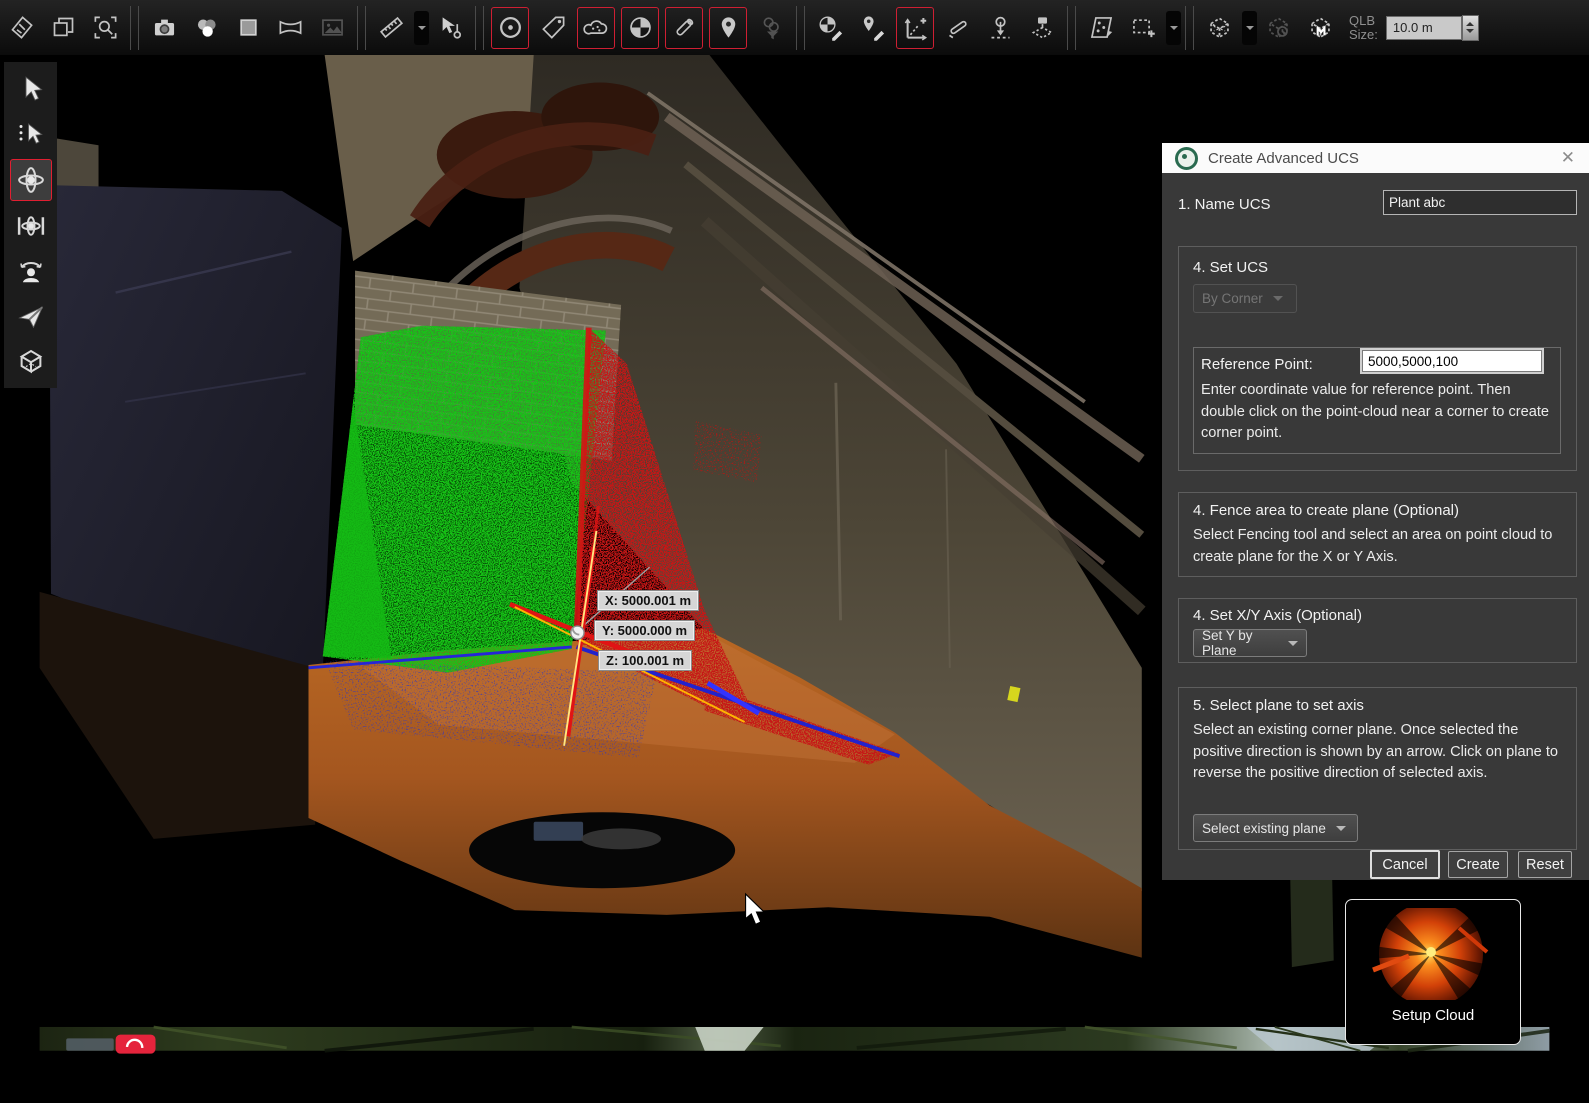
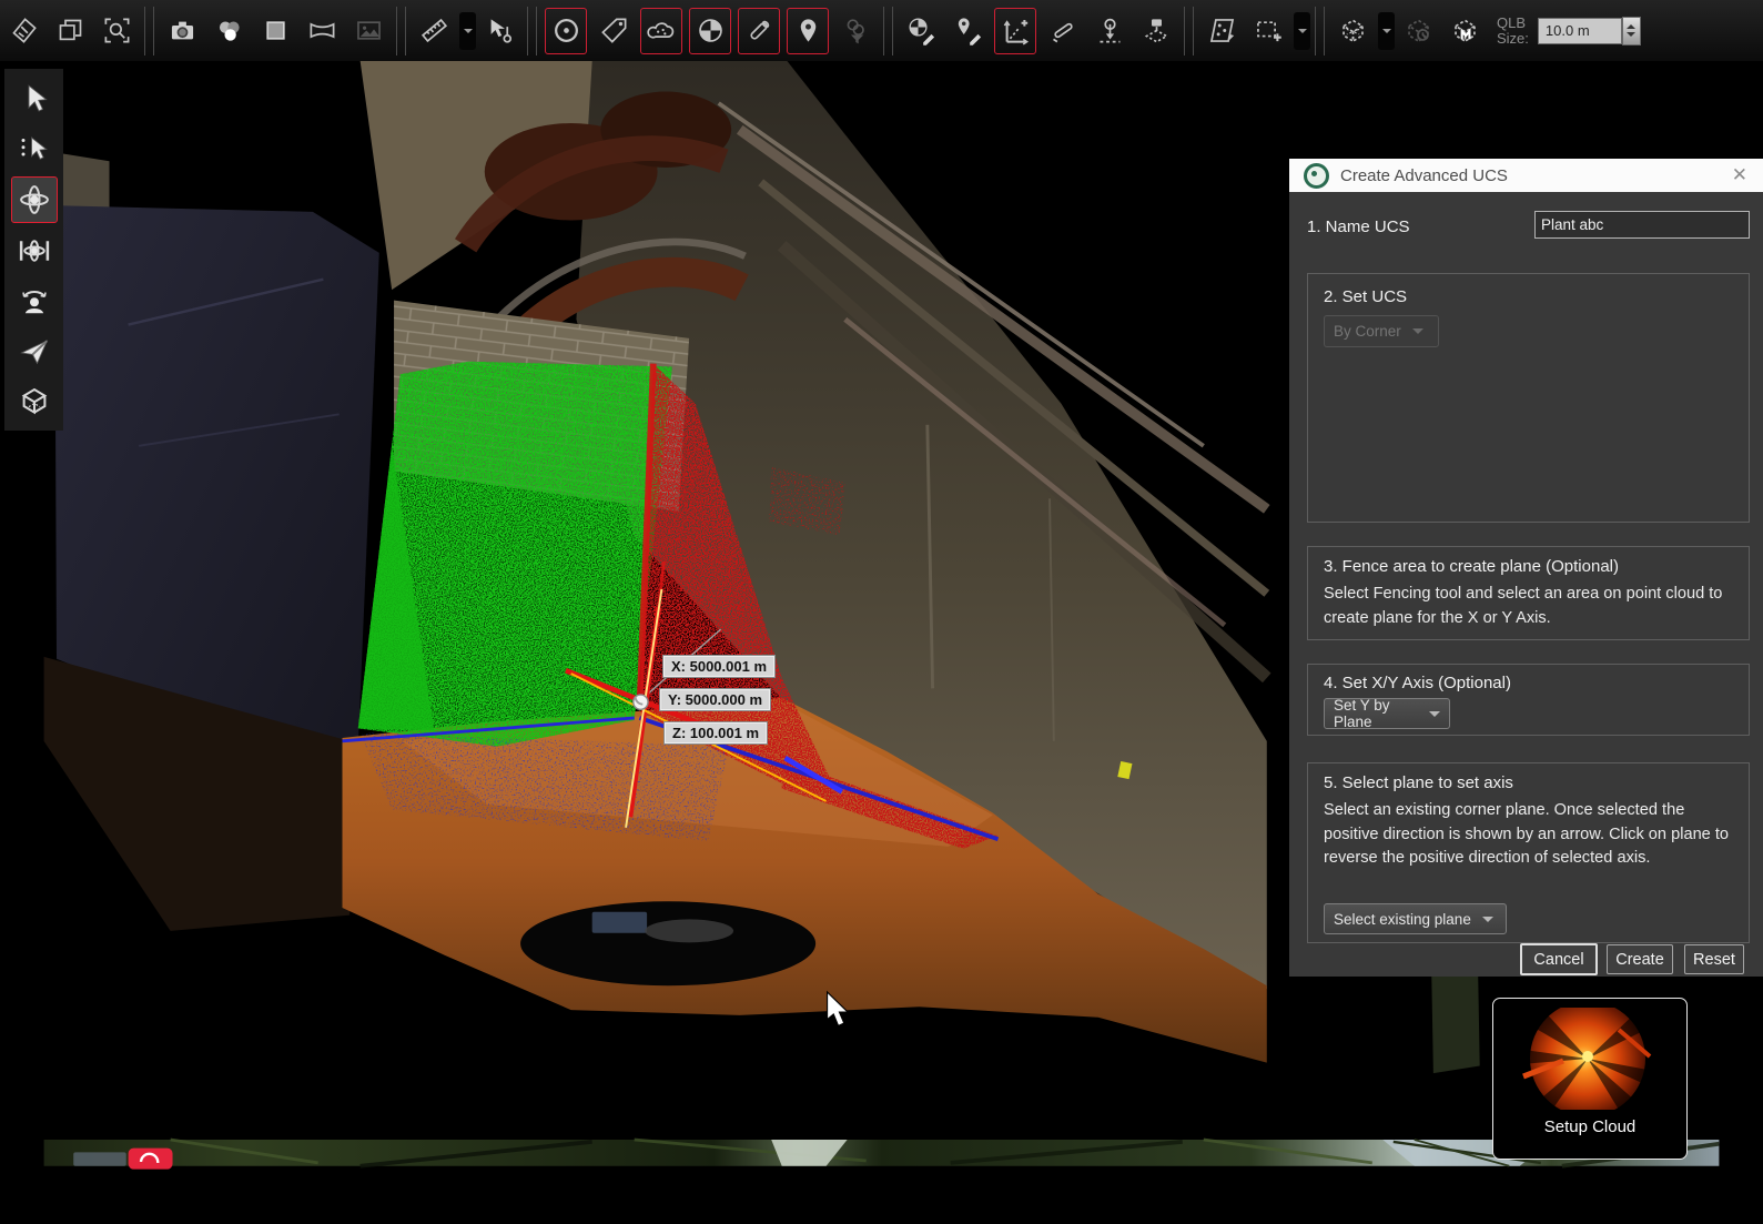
  QLB
  Size:
  10.0 m
  X: 5000.001 m
  Y: 5000.000 m
  Z: 100.001 m
  Setup Cloud
  Create Advanced UCS
  ✕
  1. Name UCS
  Plant abc
- 4. Set UCS
+ 2. Set UCS
  By Corner
- Reference Point:
- 5000,5000,100
- Enter coordinate value for reference point. Then double click on the point-cloud near a corner to create corner point.
- 4. Fence area to create plane (Optional)
+ 3. Fence area to create plane (Optional)
  Select Fencing tool and select an area on point cloud to create plane for the X or Y Axis.
  4. Set X/Y Axis (Optional)
  Set Y by Plane
  5. Select plane to set axis
  Select an existing corner plane. Once selected the positive direction is shown by an arrow. Click on plane to reverse the positive direction of selected axis.
  Select existing plane
  Cancel
  Create
  Reset
